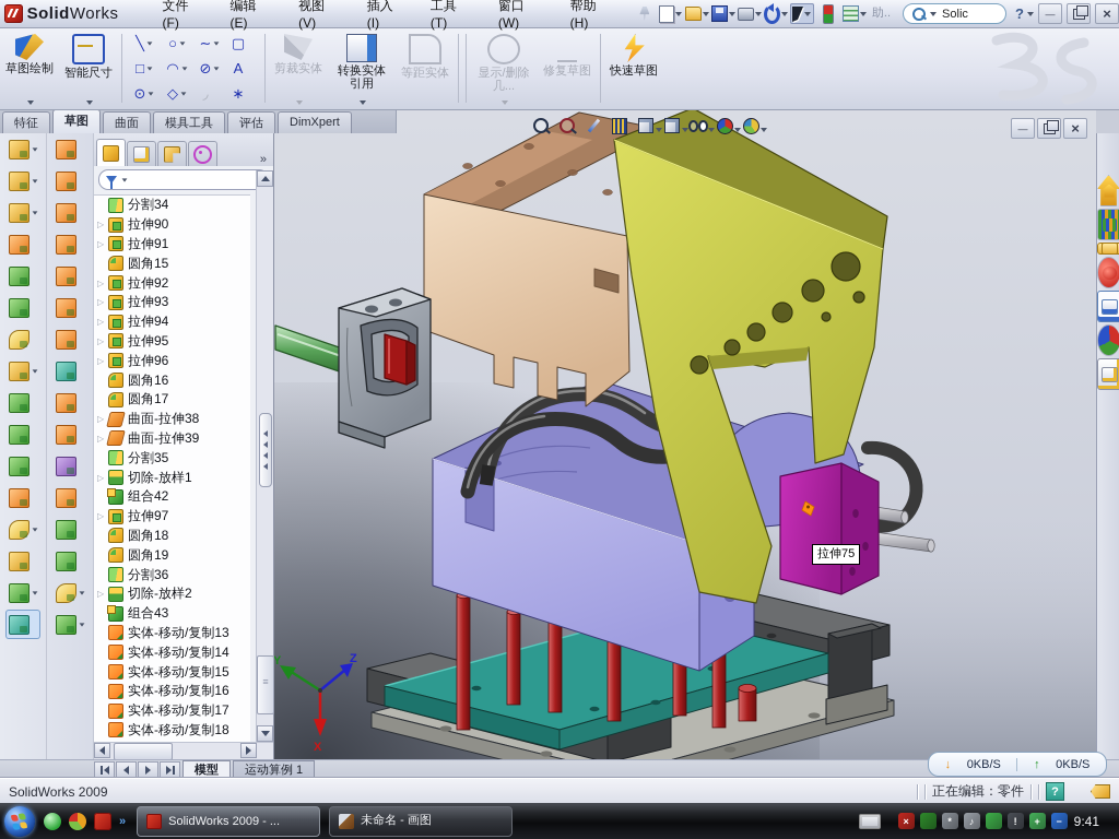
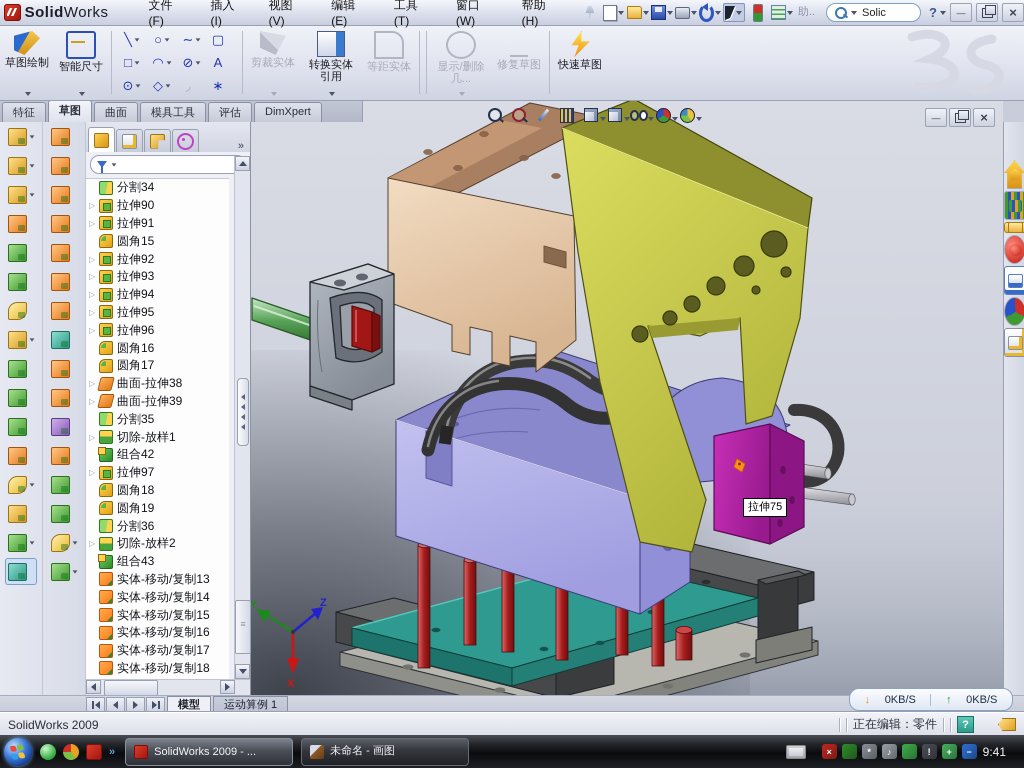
  SolidWorks
  文件(F)
- 编辑(E)
+ 插入(I)
  视图(V)
- 插入(I)
+ 编辑(E)
  工具(T)
  窗口(W)
  帮助(H)
  助..
  Solic
  ?
  草图绘制
  智能尺寸
  ╲
  ○
  ∼
  ▢
  □
  ◠
  ⊘
  A
  ⊙
  ◇
  ◞
  ∗
  剪裁实体
  转换实体引用
  等距实体
  显示/删除几...
  修复草图
  快速草图
  特征
  草图
  曲面
  模具工具
  评估
  DimXpert
  分割34
  拉伸90
  拉伸91
  圆角15
  拉伸92
  拉伸93
  拉伸94
  拉伸95
  拉伸96
  圆角16
  圆角17
  曲面-拉伸38
  曲面-拉伸39
  分割35
  切除-放样1
  组合42
  拉伸97
  圆角18
  圆角19
  分割36
  切除-放样2
  组合43
  实体-移动/复制13
  实体-移动/复制14
  实体-移动/复制15
  实体-移动/复制16
  实体-移动/复制17
  实体-移动/复制18
  Y
  Z
  X
  拉伸75
  0KB/S
  0KB/S
  模型
  运动算例 1
  SolidWorks 2009
  正在编辑：零件
  SolidWorks 2009 - ...
  未命名 - 画图
  ×
  *
  ♪
  !
  +
  −
  9:41
